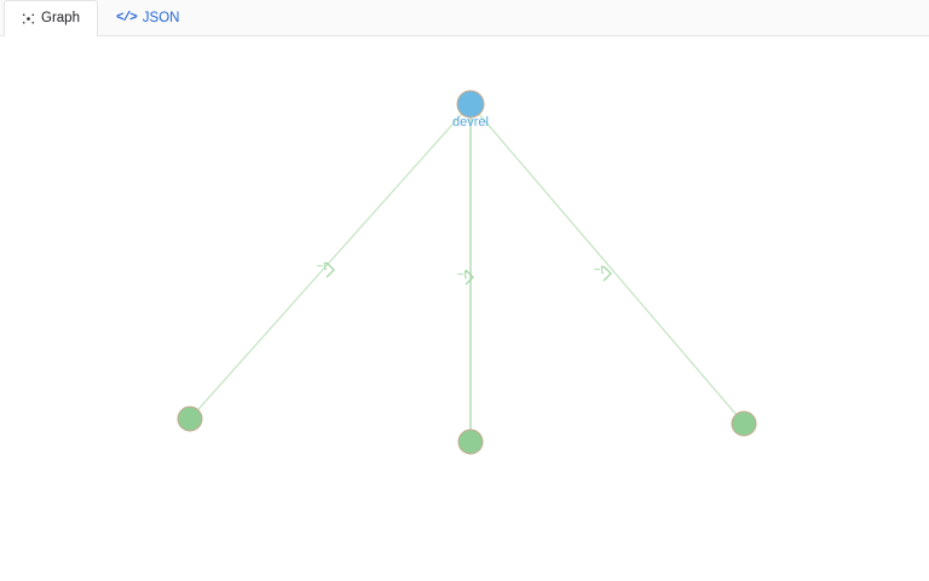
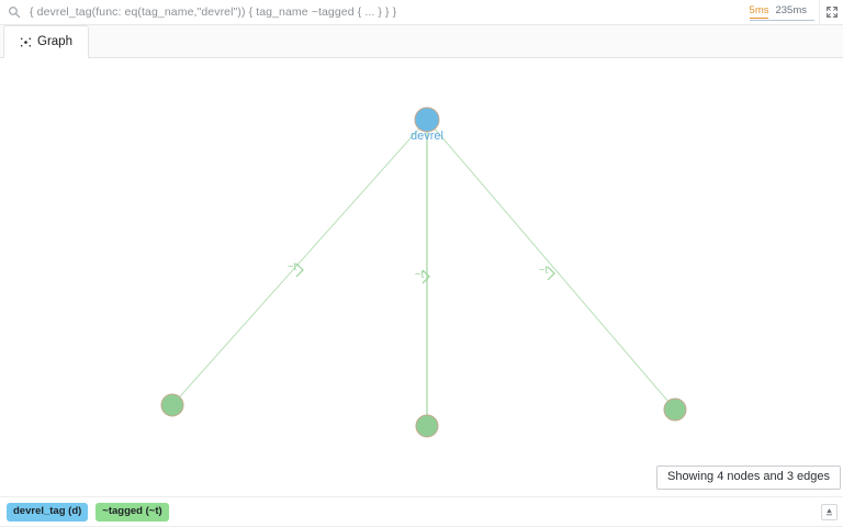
+ { devrel_tag(func: eq(tag_name,"devrel")) { tag_name ~tagged { ... } } }
+ 5ms
+ 235ms
  Graph
- </>
- JSON
  ~t
  ~t
  ~t
  devrel
+ Showing 4 nodes and 3 edges
+ devrel_tag (d)
+ ~tagged (~t)
